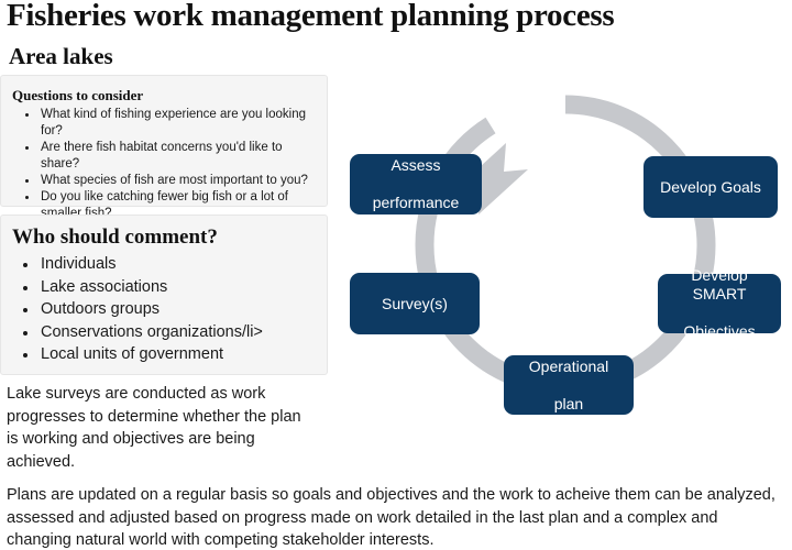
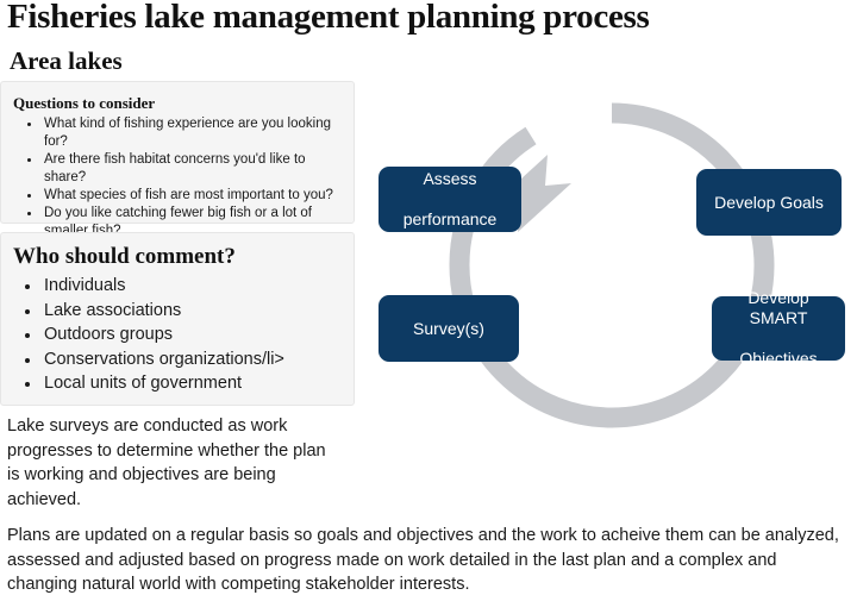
- Fisheries work management planning process
+ Fisheries lake management planning process
  Area lakes
  Questions to consider
  What kind of fishing experience are you looking for?
  Are there fish habitat concerns you'd like to share?
  What species of fish are most important to you?
  Do you like catching fewer big fish or a lot of smaller fish?
  Who should comment?
  Individuals
  Lake associations
  Outdoors groups
  Conservations organizations/li>
  Local units of government
  Lake surveys are conducted as work progresses to determine whether the plan is working and objectives are being achieved.
  Plans are updated on a regular basis so goals and objectives and the work to acheive them can be analyzed, assessed and adjusted based on progress made on work detailed in the last plan and a complex and changing natural world with competing stakeholder interests.
  Develop Goals
  Develop SMART
  Objectives
- Operational
- plan
  Survey(s)
  Assess
  performance
